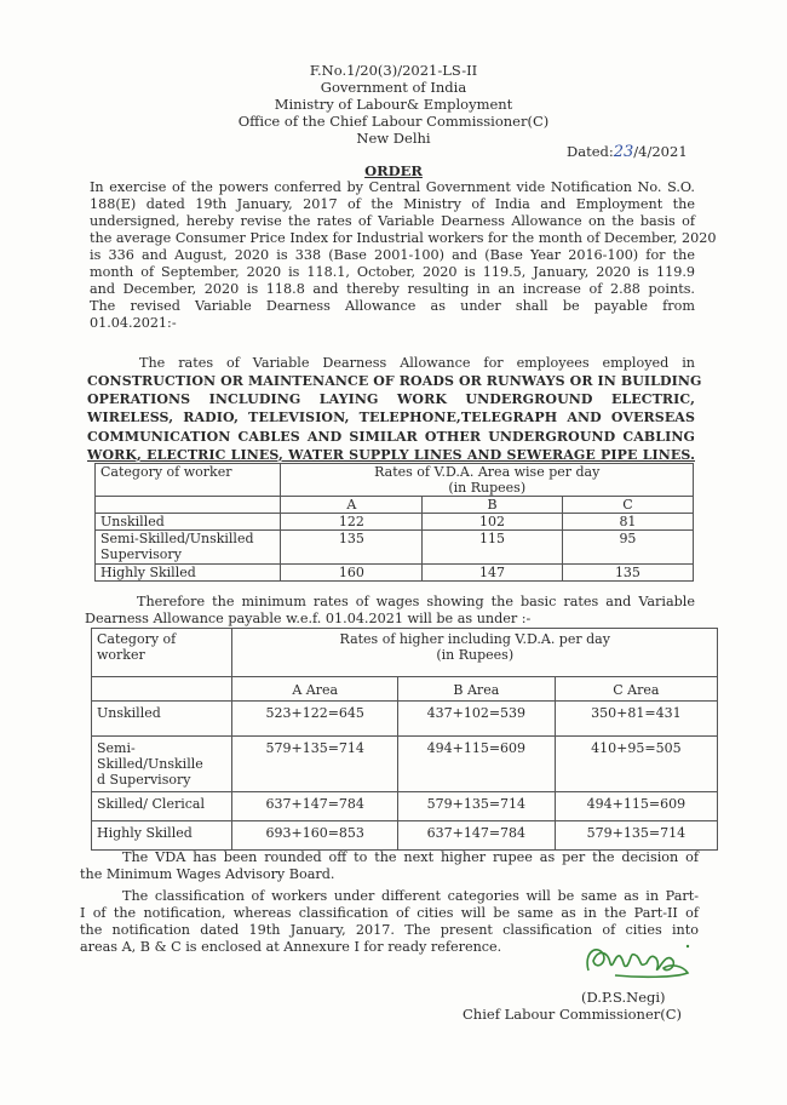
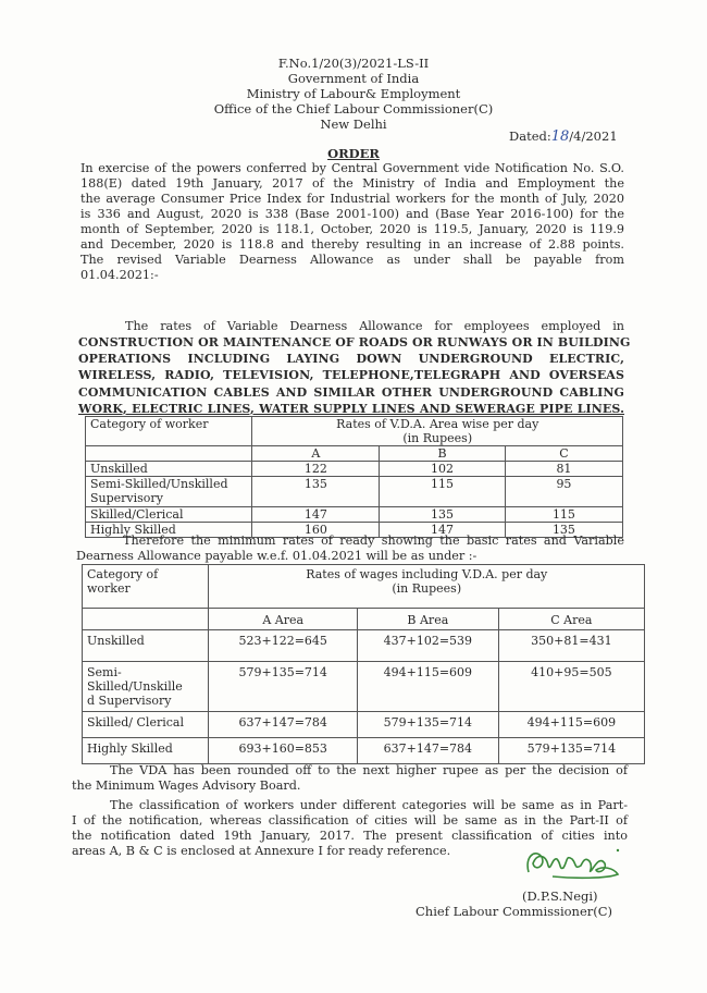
  F.No.1/20(3)/2021-LS-II
  Government of India
  Ministry of Labour& Employment
  Office of the Chief Labour Commissioner(C)
  New Delhi
- Dated:23/4/2021
+ Dated:18/4/2021
  ORDER
  In exercise of the powers conferred by Central Government vide Notification No. S.O.
  188(E) dated 19th January, 2017 of the Ministry of India and Employment the
- undersigned, hereby revise the rates of Variable Dearness Allowance on the basis of
- the average Consumer Price Index for Industrial workers for the month of December, 2020
+ the average Consumer Price Index for Industrial workers for the month of July, 2020
  is 336 and August, 2020 is 338 (Base 2001-100) and (Base Year 2016-100) for the
  month of September, 2020 is 118.1, October, 2020 is 119.5, January, 2020 is 119.9
  and December, 2020 is 118.8 and thereby resulting in an increase of 2.88 points.
  The revised Variable Dearness Allowance as under shall be payable from
  01.04.2021:-
  The rates of Variable Dearness Allowance for employees employed in
  CONSTRUCTION OR MAINTENANCE OF ROADS OR RUNWAYS OR IN BUILDING
- OPERATIONS INCLUDING LAYING WORK UNDERGROUND ELECTRIC,
+ OPERATIONS INCLUDING LAYING DOWN UNDERGROUND ELECTRIC,
  WIRELESS, RADIO, TELEVISION, TELEPHONE,TELEGRAPH AND OVERSEAS
  COMMUNICATION CABLES AND SIMILAR OTHER UNDERGROUND CABLING
  WORK, ELECTRIC LINES, WATER SUPPLY LINES AND SEWERAGE PIPE LINES.
  Category of worker	Rates of V.D.A. Area wise per day (in Rupees)
  	A	B	C
  Unskilled	122	102	81
  Semi-Skilled/Unskilled Supervisory	135	115	95
+ Skilled/Clerical	147	135	115
  Highly Skilled	160	147	135
- Therefore the minimum rates of wages showing the basic rates and Variable
+ Therefore the minimum rates of ready showing the basic rates and Variable
  Dearness Allowance payable w.e.f. 01.04.2021 will be as under :-
- Category of worker	Rates of higher including V.D.A. per day (in Rupees)
+ Category of worker	Rates of wages including V.D.A. per day (in Rupees)
  	A Area	B Area	C Area
  Unskilled	523+122=645	437+102=539	350+81=431
  Semi-Skilled/Unskilled Supervisory	579+135=714	494+115=609	410+95=505
  Skilled/ Clerical	637+147=784	579+135=714	494+115=609
  Highly Skilled	693+160=853	637+147=784	579+135=714
  The VDA has been rounded off to the next higher rupee as per the decision of
  the Minimum Wages Advisory Board.
  The classification of workers under different categories will be same as in Part-
  I of the notification, whereas classification of cities will be same as in the Part-II of
  the notification dated 19th January, 2017. The present classification of cities into
  areas A, B & C is enclosed at Annexure I for ready reference.
  (D.P.S.Negi)
  Chief Labour Commissioner(C)
